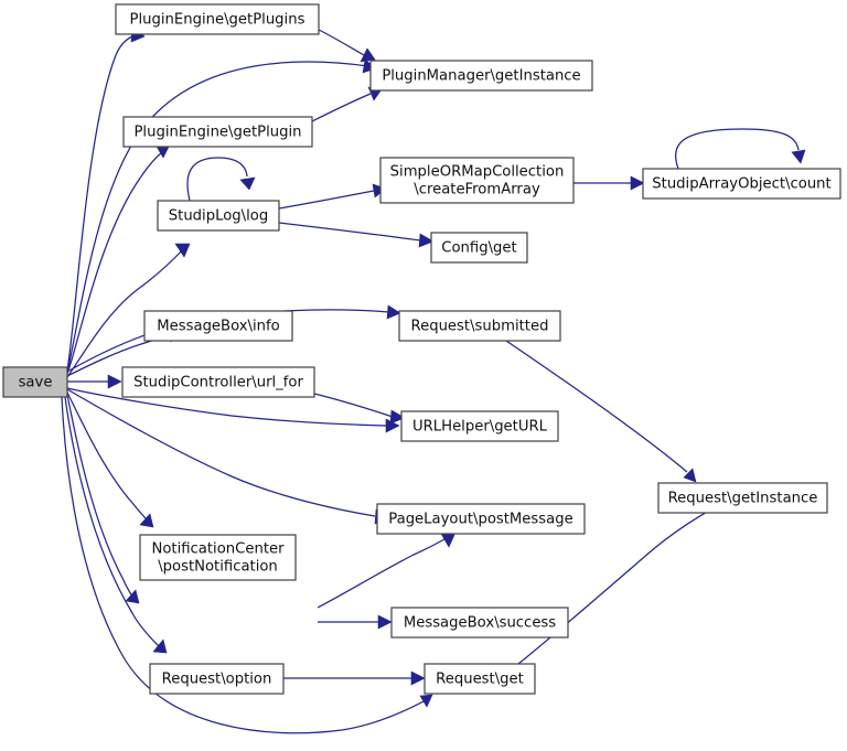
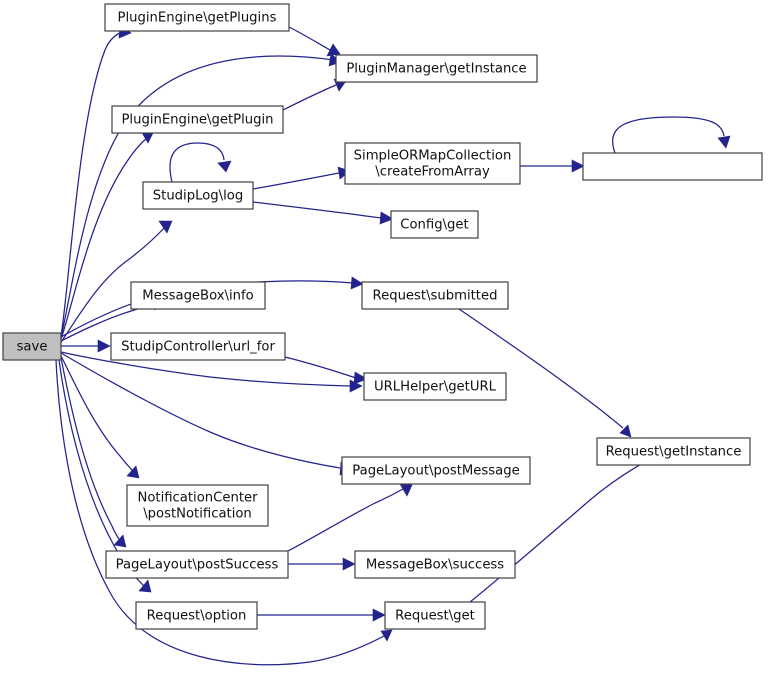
  save
  PluginEngine\getPlugins
  PluginManager\getInstance
  PluginEngine\getPlugin
  StudipLog\log
  SimpleORMapCollection
  \createFromArray
- StudipArrayObject\count
  Config\get
  MessageBox\info
  Request\submitted
  StudipController\url_for
  URLHelper\getURL
  Request\getInstance
  PageLayout\postMessage
  NotificationCenter
  \postNotification
+ PageLayout\postSuccess
  MessageBox\success
  Request\option
  Request\get
